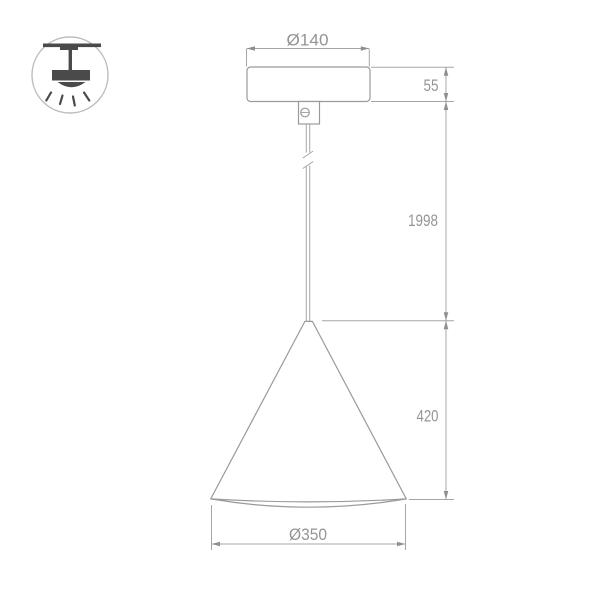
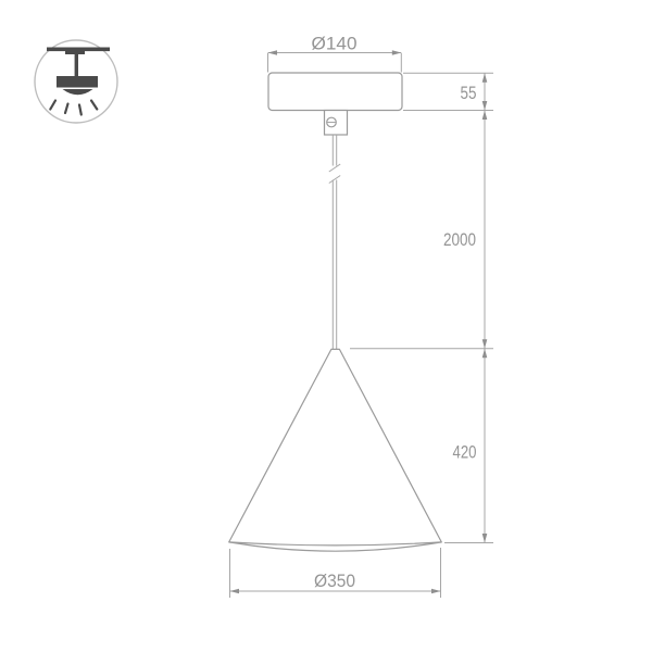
  Ø140
  55
- 1998
+ 2000
  420
  Ø350
